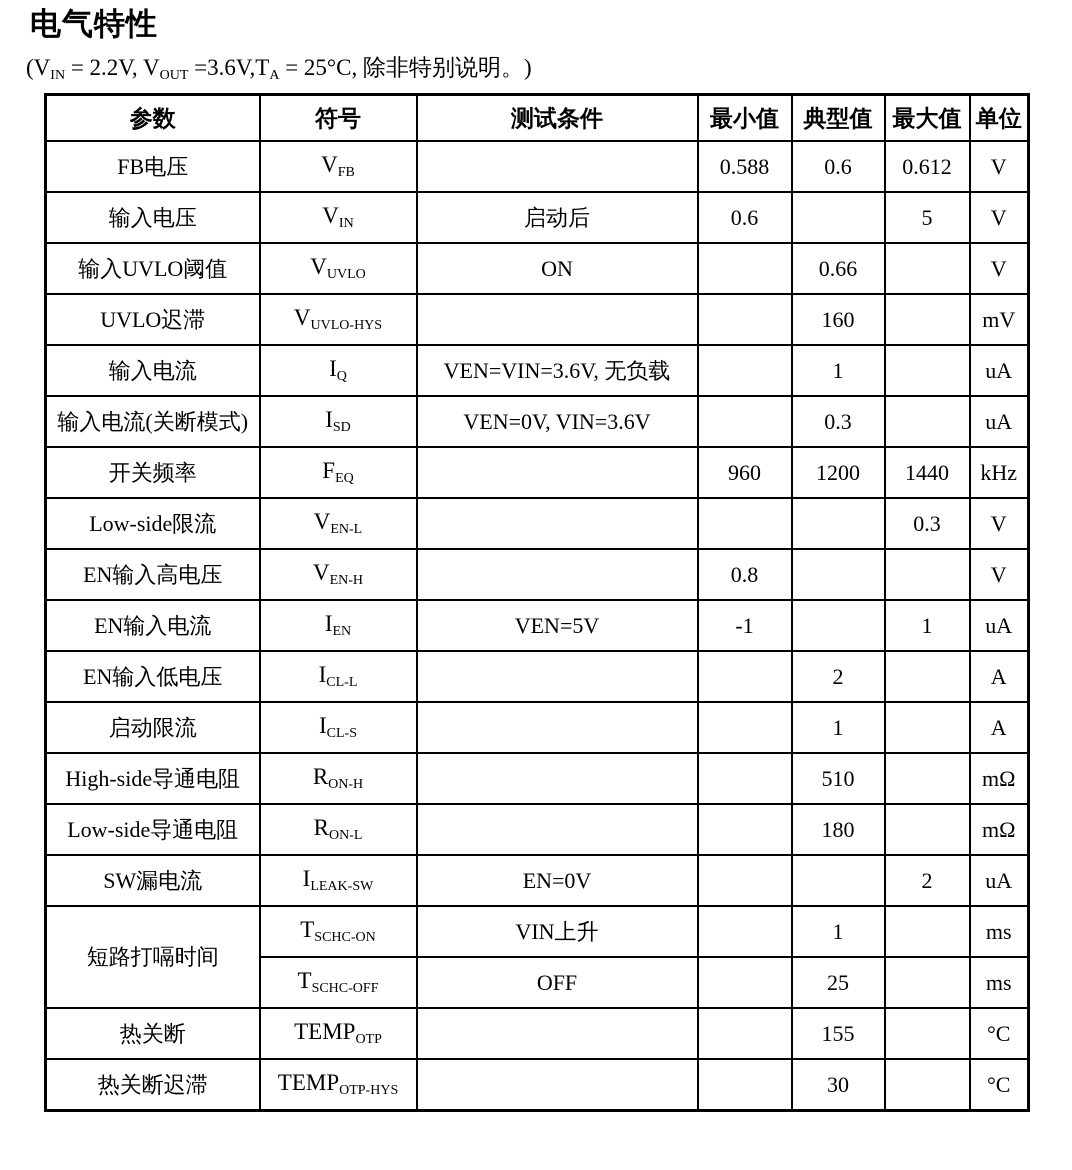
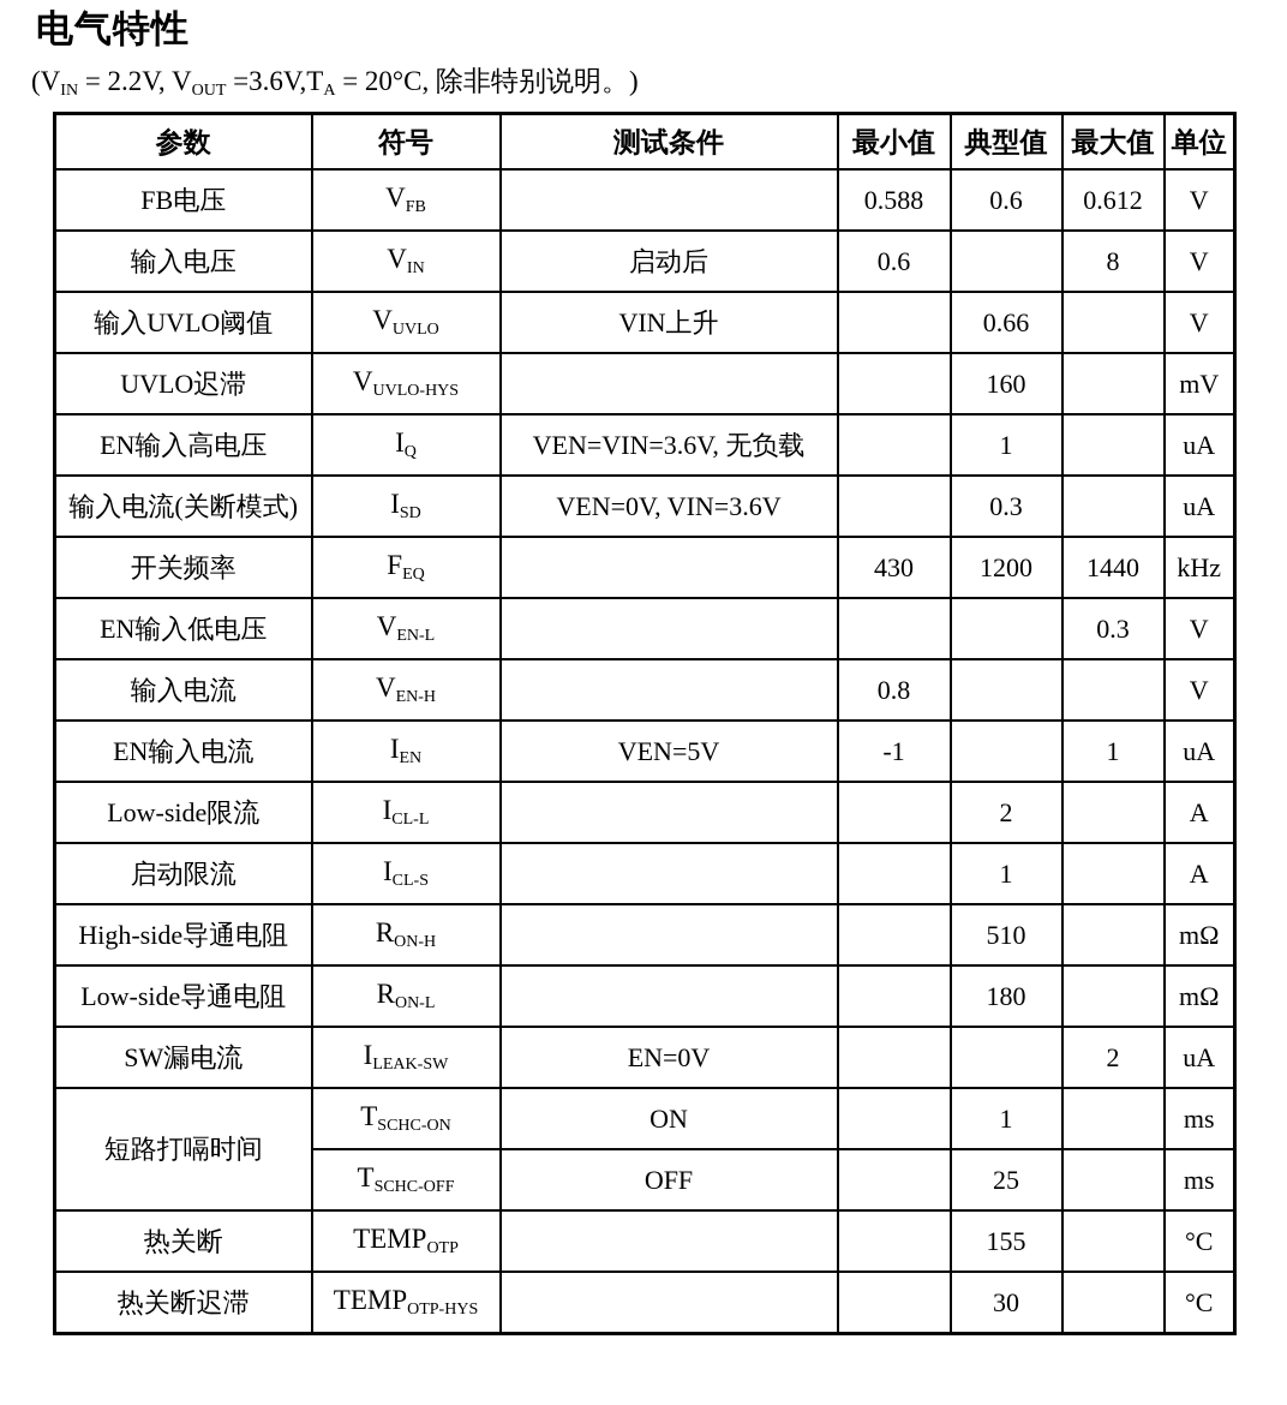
  电气特性
- (VIN = 2.2V, VOUT =3.6V,TA = 25°C, 除非特别说明。)
+ (VIN = 2.2V, VOUT =3.6V,TA = 20°C, 除非特别说明。)
  参数	符号	测试条件	最小值	典型值	最大值	单位
  FB电压	VFB		0.588	0.6	0.612	V
- 输入电压	VIN	启动后	0.6		5	V
+ 输入电压	VIN	启动后	0.6		8	V
- 输入UVLO阈值	VUVLO	ON		0.66		V
+ 输入UVLO阈值	VUVLO	VIN上升		0.66		V
  UVLO迟滞	VUVLO-HYS			160		mV
- 输入电流	IQ	VEN=VIN=3.6V, 无负载		1		uA
+ EN输入高电压	IQ	VEN=VIN=3.6V, 无负载		1		uA
  输入电流(关断模式)	ISD	VEN=0V, VIN=3.6V		0.3		uA
- 开关频率	FEQ		960	1200	1440	kHz
+ 开关频率	FEQ		430	1200	1440	kHz
- Low-side限流	VEN-L				0.3	V
+ EN输入低电压	VEN-L				0.3	V
- EN输入高电压	VEN-H		0.8			V
+ 输入电流	VEN-H		0.8			V
  EN输入电流	IEN	VEN=5V	-1		1	uA
- EN输入低电压	ICL-L			2		A
+ Low-side限流	ICL-L			2		A
  启动限流	ICL-S			1		A
  High-side导通电阻	RON-H			510		mΩ
  Low-side导通电阻	RON-L			180		mΩ
  SW漏电流	ILEAK-SW	EN=0V			2	uA
- 短路打嗝时间	TSCHC-ON	VIN上升		1		ms
+ 短路打嗝时间	TSCHC-ON	ON		1		ms
  TSCHC-OFF	OFF		25		ms
  热关断	TEMPOTP			155		°C
  热关断迟滞	TEMPOTP-HYS			30		°C
